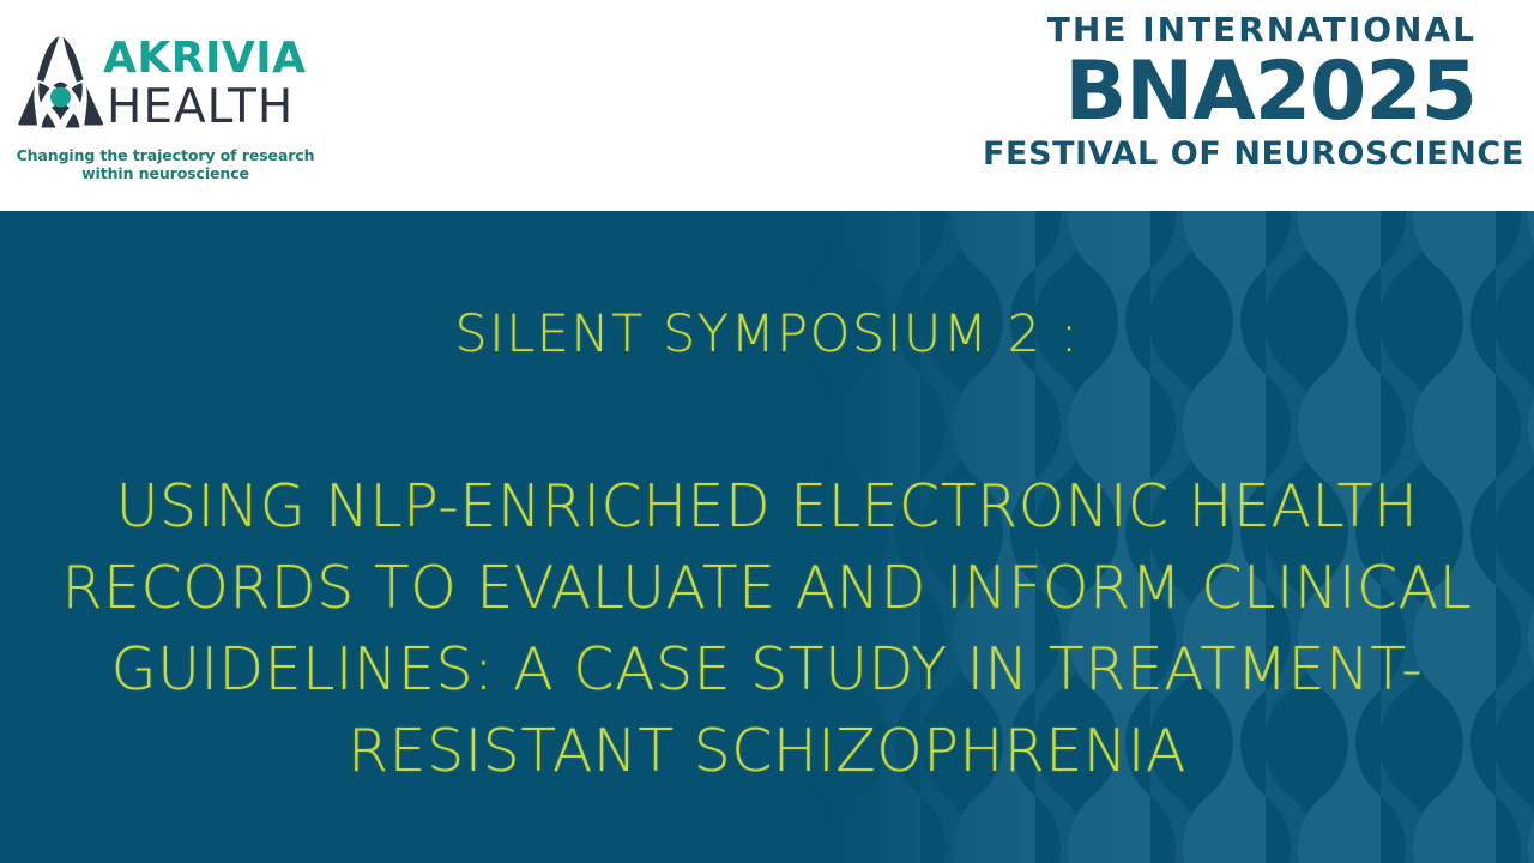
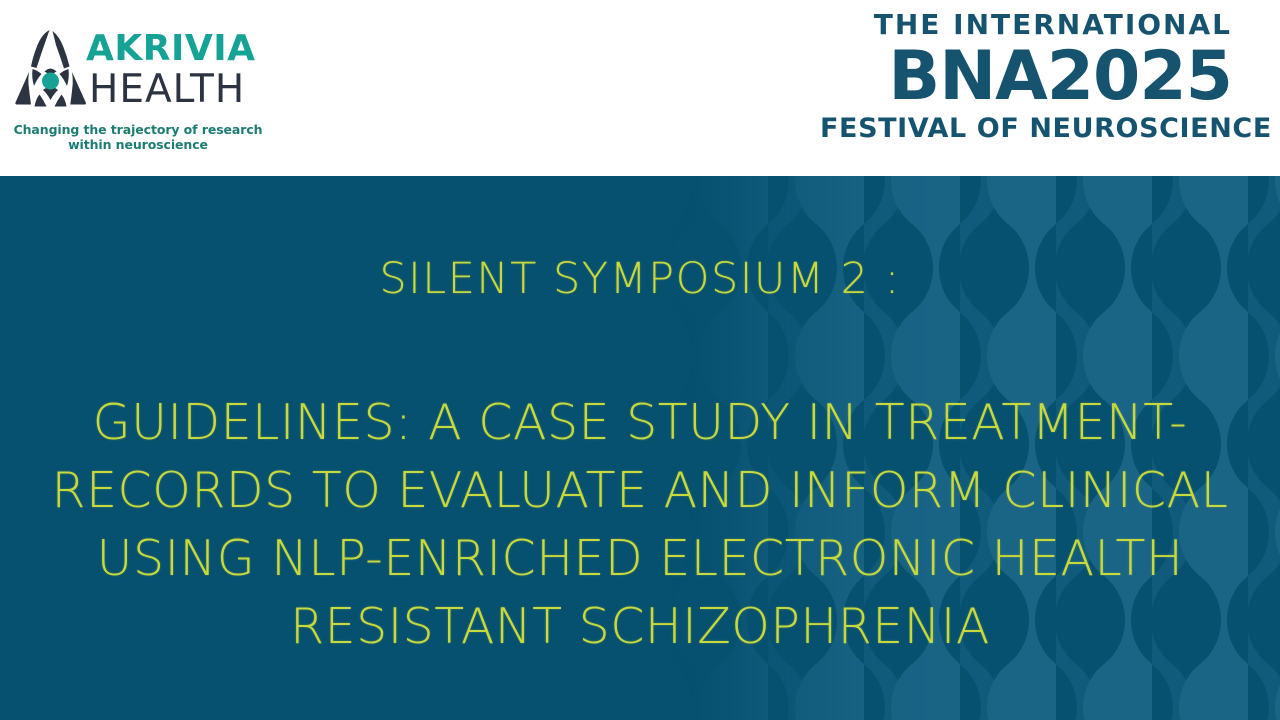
  AKRIVIA
  HEALTH
  Changing the trajectory of research
  within neuroscience
  THE INTERNATIONAL
  BNA2025
  FESTIVAL OF NEUROSCIENCE
  SILENT SYMPOSIUM 2 :
- USING NLP-ENRICHED ELECTRONIC HEALTH
+ GUIDELINES: A CASE STUDY IN TREATMENT-
  RECORDS TO EVALUATE AND INFORM CLINICAL
- GUIDELINES: A CASE STUDY IN TREATMENT-
+ USING NLP-ENRICHED ELECTRONIC HEALTH
  RESISTANT SCHIZOPHRENIA
